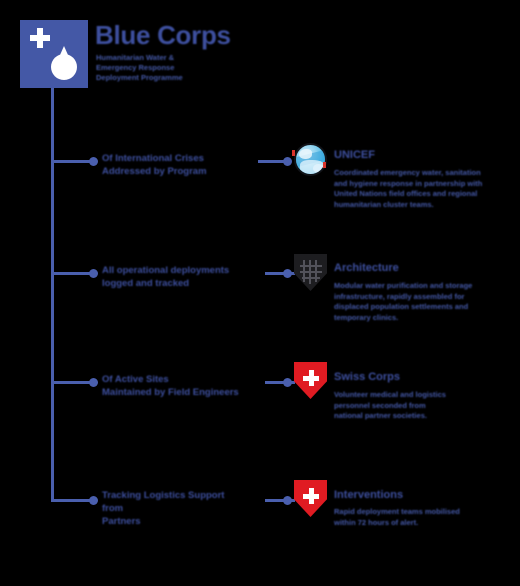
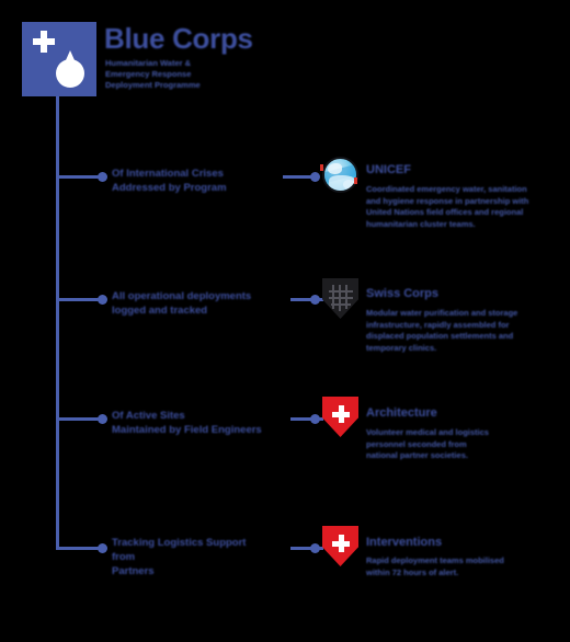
  Blue Corps
  Humanitarian Water &
  Emergency Response
  Deployment Programme
  Of International Crises
  Addressed by Program
  UNICEF
  Coordinated emergency water, sanitation
  and hygiene response in partnership with
  United Nations field offices and regional
  humanitarian cluster teams.
  All operational deployments
  logged and tracked
- Architecture
+ Swiss Corps
  Modular water purification and storage
  infrastructure, rapidly assembled for
  displaced population settlements and
  temporary clinics.
  Of Active Sites
  Maintained by Field Engineers
- Swiss Corps
+ Architecture
  Volunteer medical and logistics
  personnel seconded from
  national partner societies.
  Tracking Logistics Support from
  Partners
  Interventions
  Rapid deployment teams mobilised
  within 72 hours of alert.
